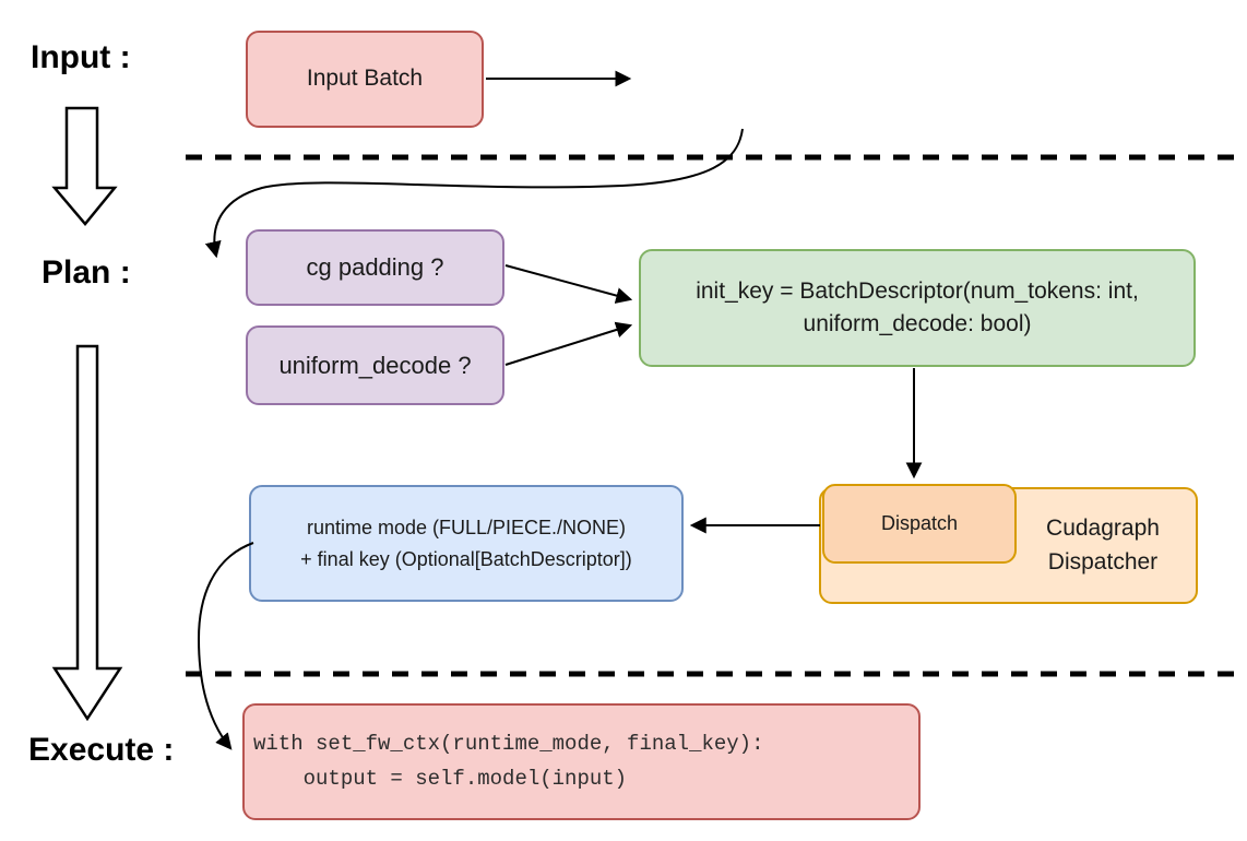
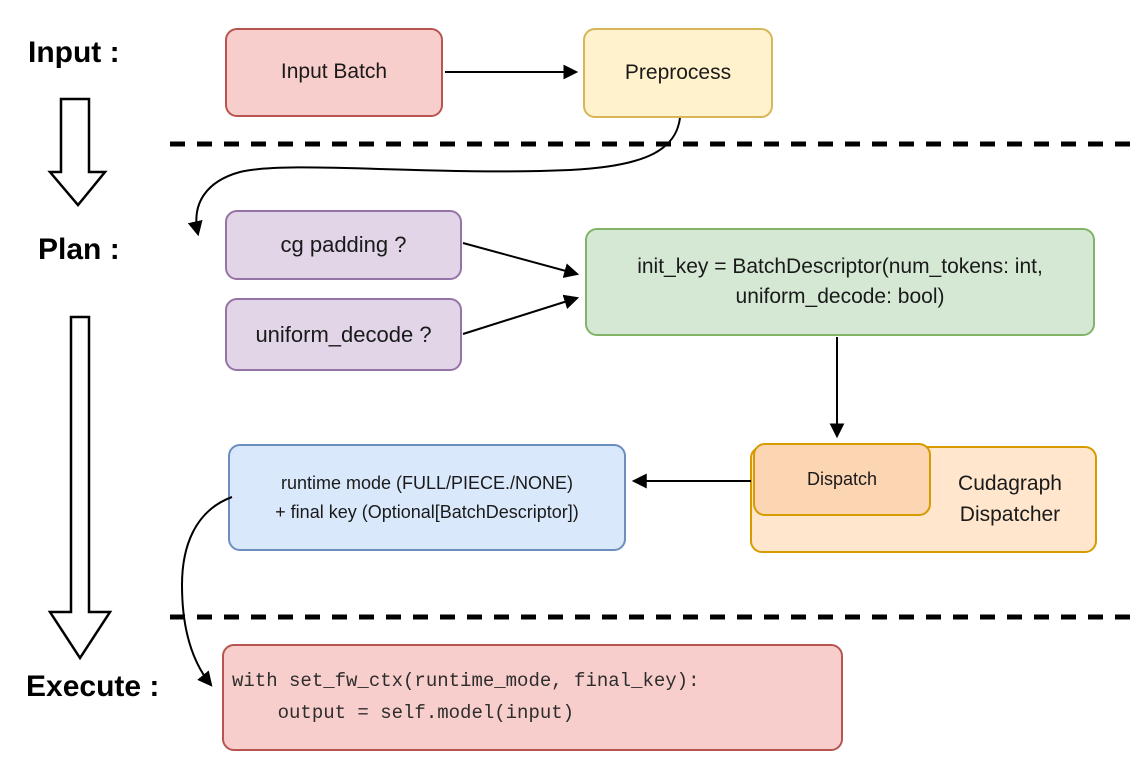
  Input :
  Plan :
  Execute :
  Input Batch
+ Preprocess
  cg padding ?
  uniform_decode ?
  init_key = BatchDescriptor(num_tokens: int,
  uniform_decode: bool)
  Cudagraph
  Dispatcher
  Dispatch
  runtime mode (FULL/PIECE./NONE)
  + final key (Optional[BatchDescriptor])
  with set_fw_ctx(runtime_mode, final_key):
  output = self.model(input)
